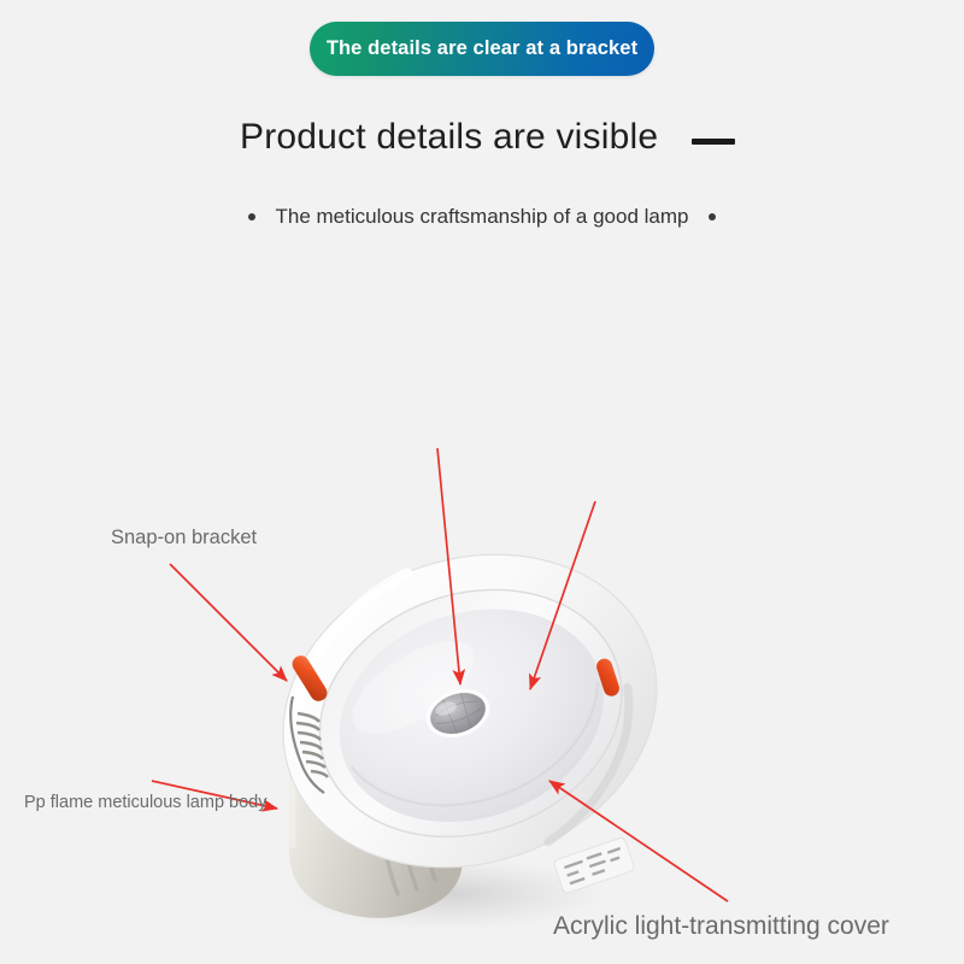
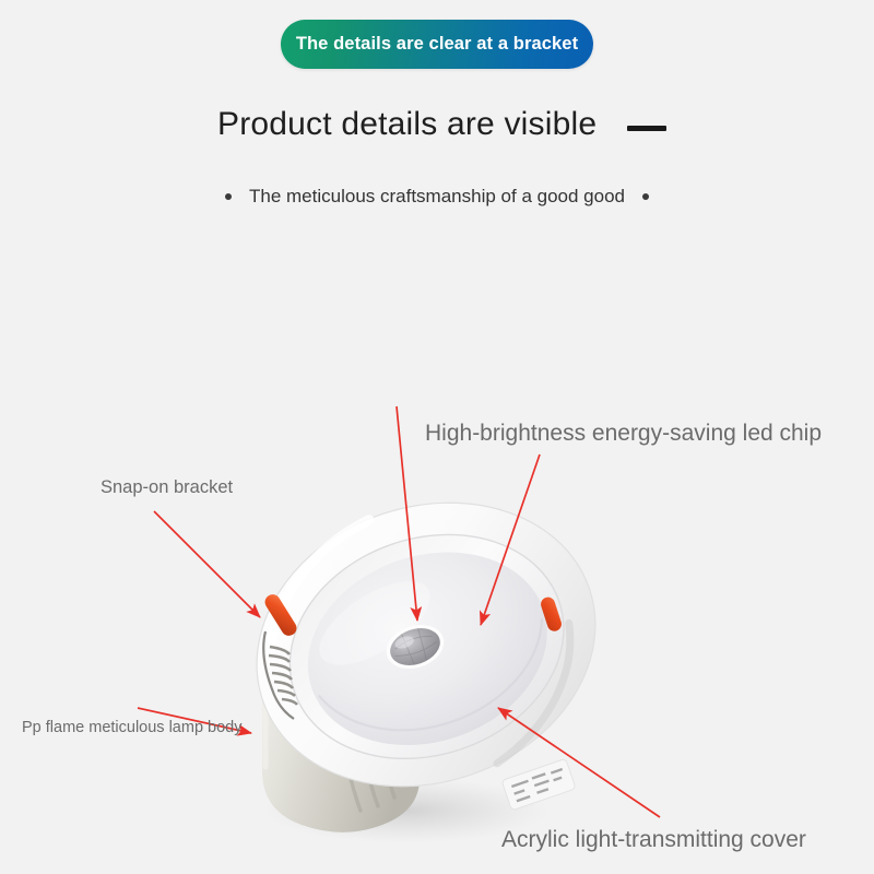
  The details are clear at a bracket
  Product details are visible
- The meticulous craftsmanship of a good lamp
+ The meticulous craftsmanship of a good good
+ High-brightness energy-saving led chip
  Snap-on bracket
  Pp flame meticulous lamp body
  Acrylic light-transmitting cover
